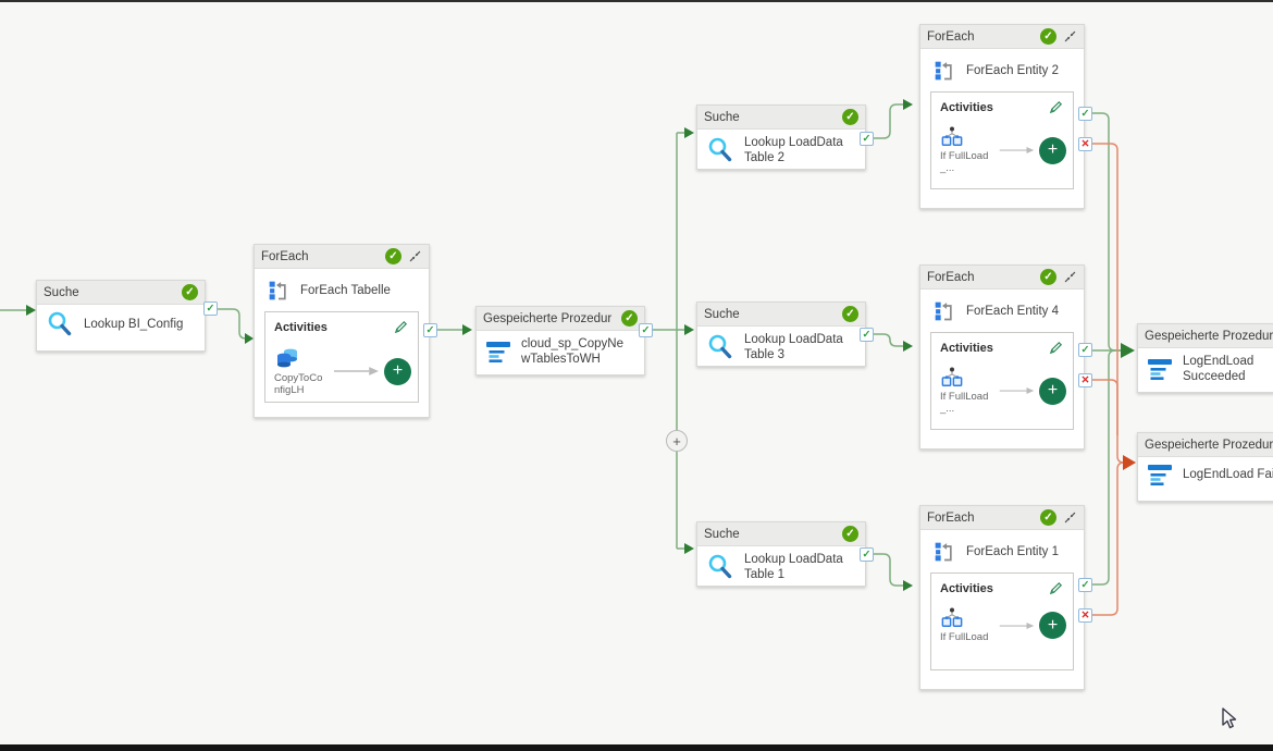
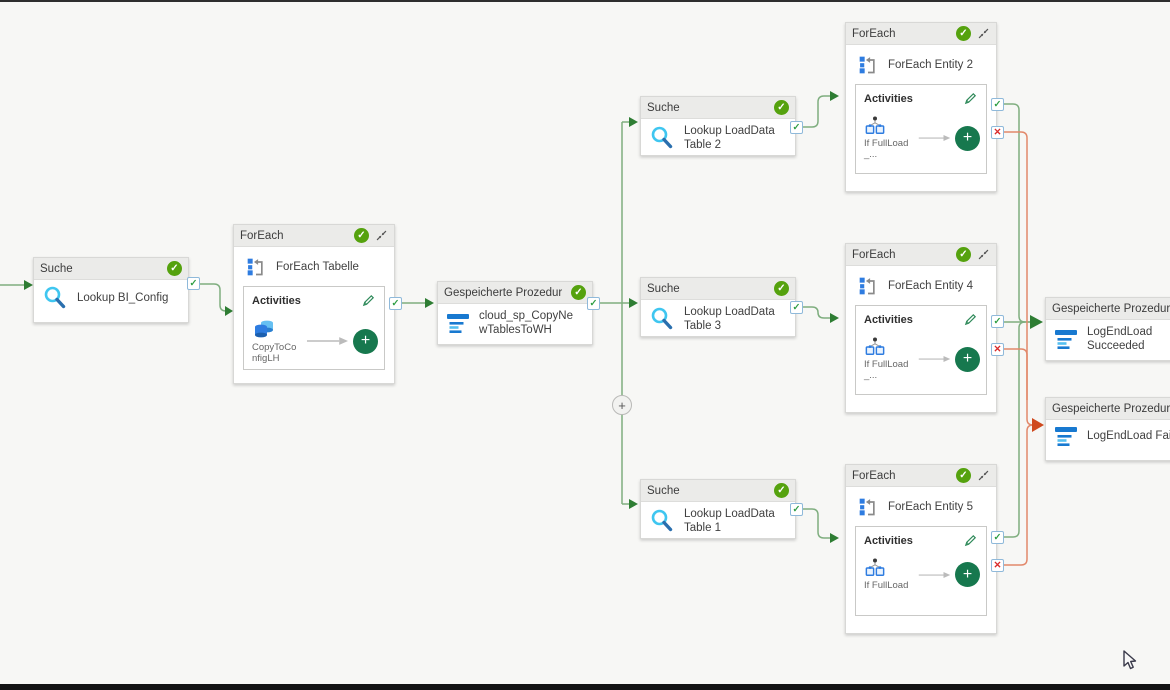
  Suche
  ✓
  Lookup BI_Config
  ForEach
  ✓
  ForEach Tabelle
  Activities
  CopyToConfigLH
  +
  Gespeicherte Prozedur
  ✓
  cloud_sp_CopyNewTablesToWH
  Suche
  ✓
  Lookup LoadData Table 2
  Suche
  ✓
  Lookup LoadData Table 3
  Suche
  ✓
  Lookup LoadData Table 1
  ForEach
  ✓
  ForEach Entity 2
  Activities
  If FullLoad_...
  +
  ForEach
  ✓
  ForEach Entity 4
  Activities
  If FullLoad_...
  +
  ForEach
  ✓
- ForEach Entity 1
+ ForEach Entity 5
  Activities
  If FullLoad
  +
  Gespeicherte Prozedur
  LogEndLoad Succeeded
  Gespeicherte Prozedur
  LogEndLoad Fa
  ✓
  ✓
  ✓
  ✓
  ✓
  ✓
  ✓
  ✕
  ✓
  ✕
  ✓
  ✕
  +
